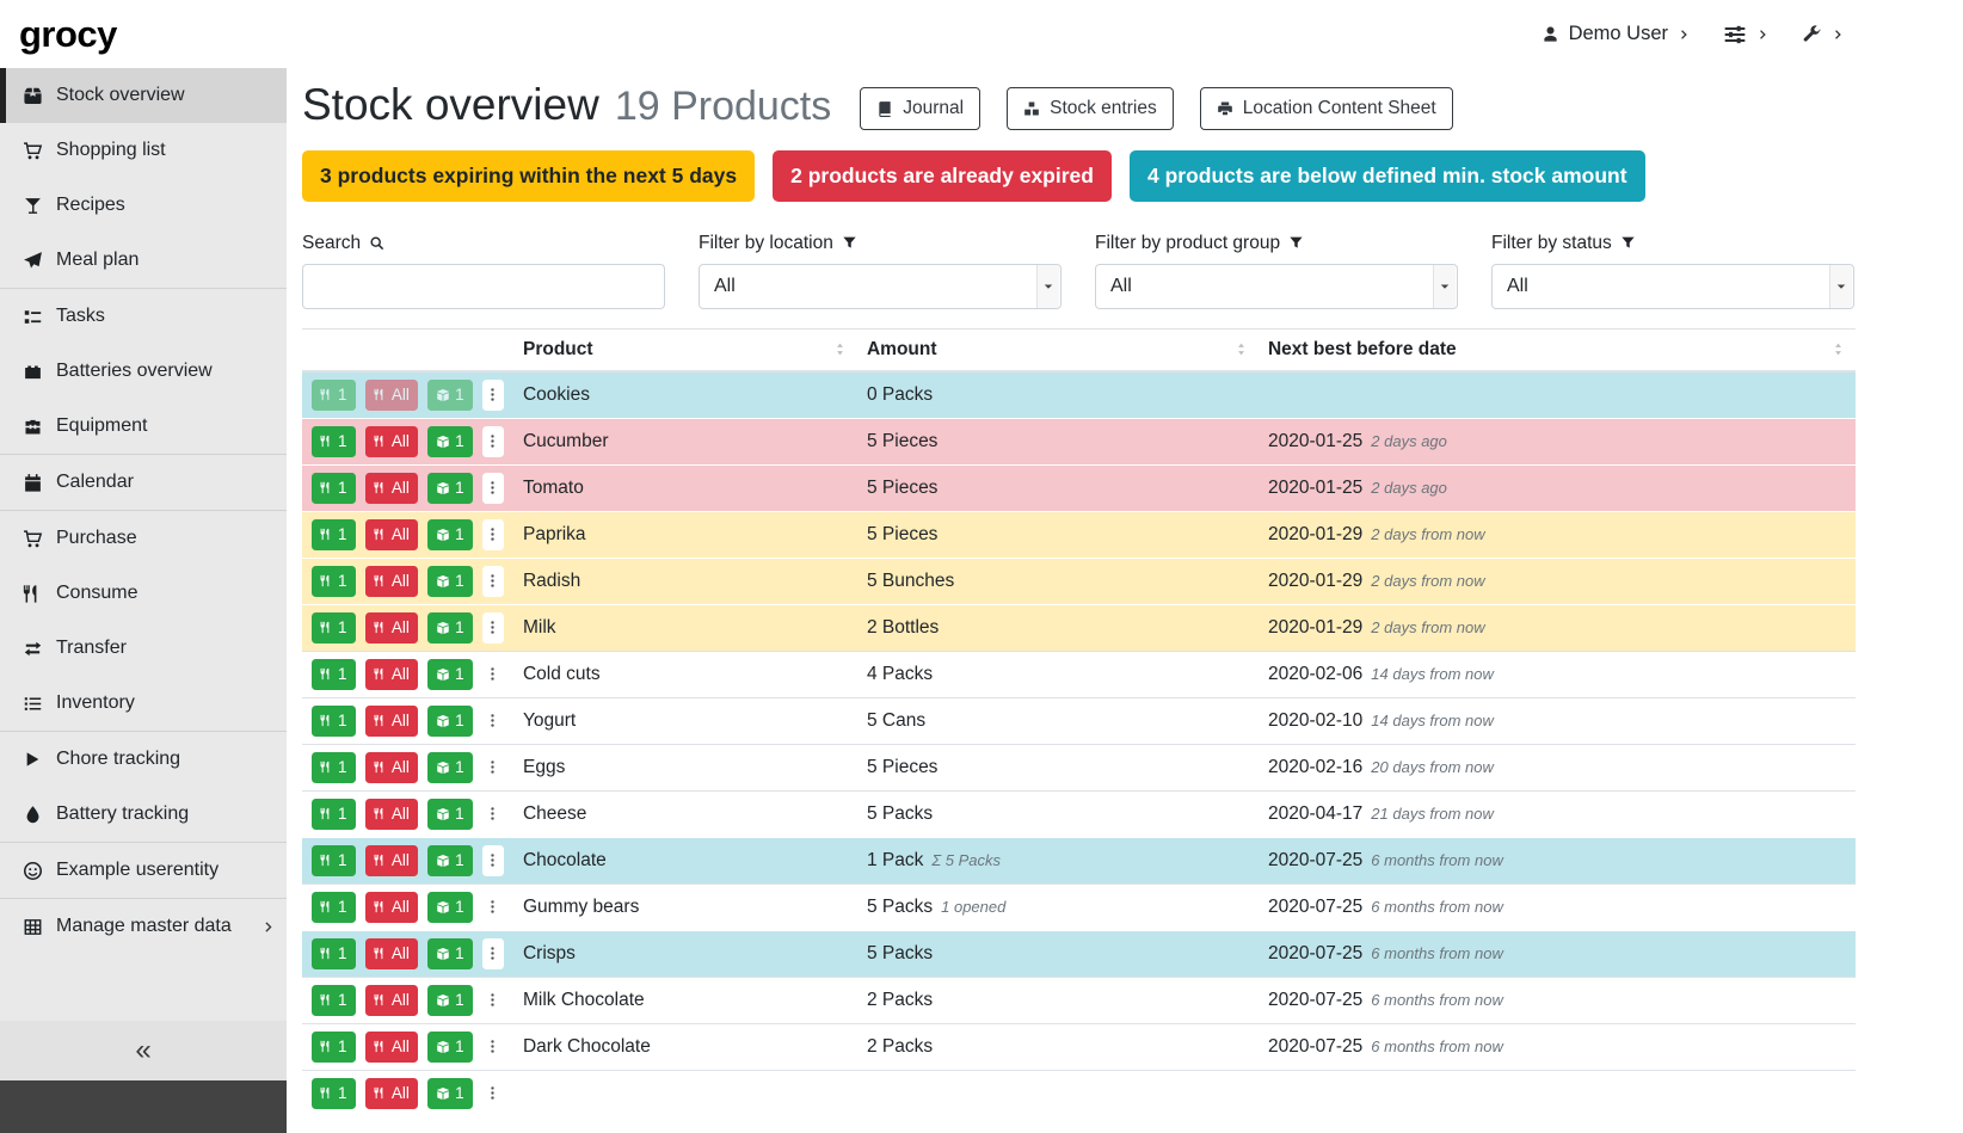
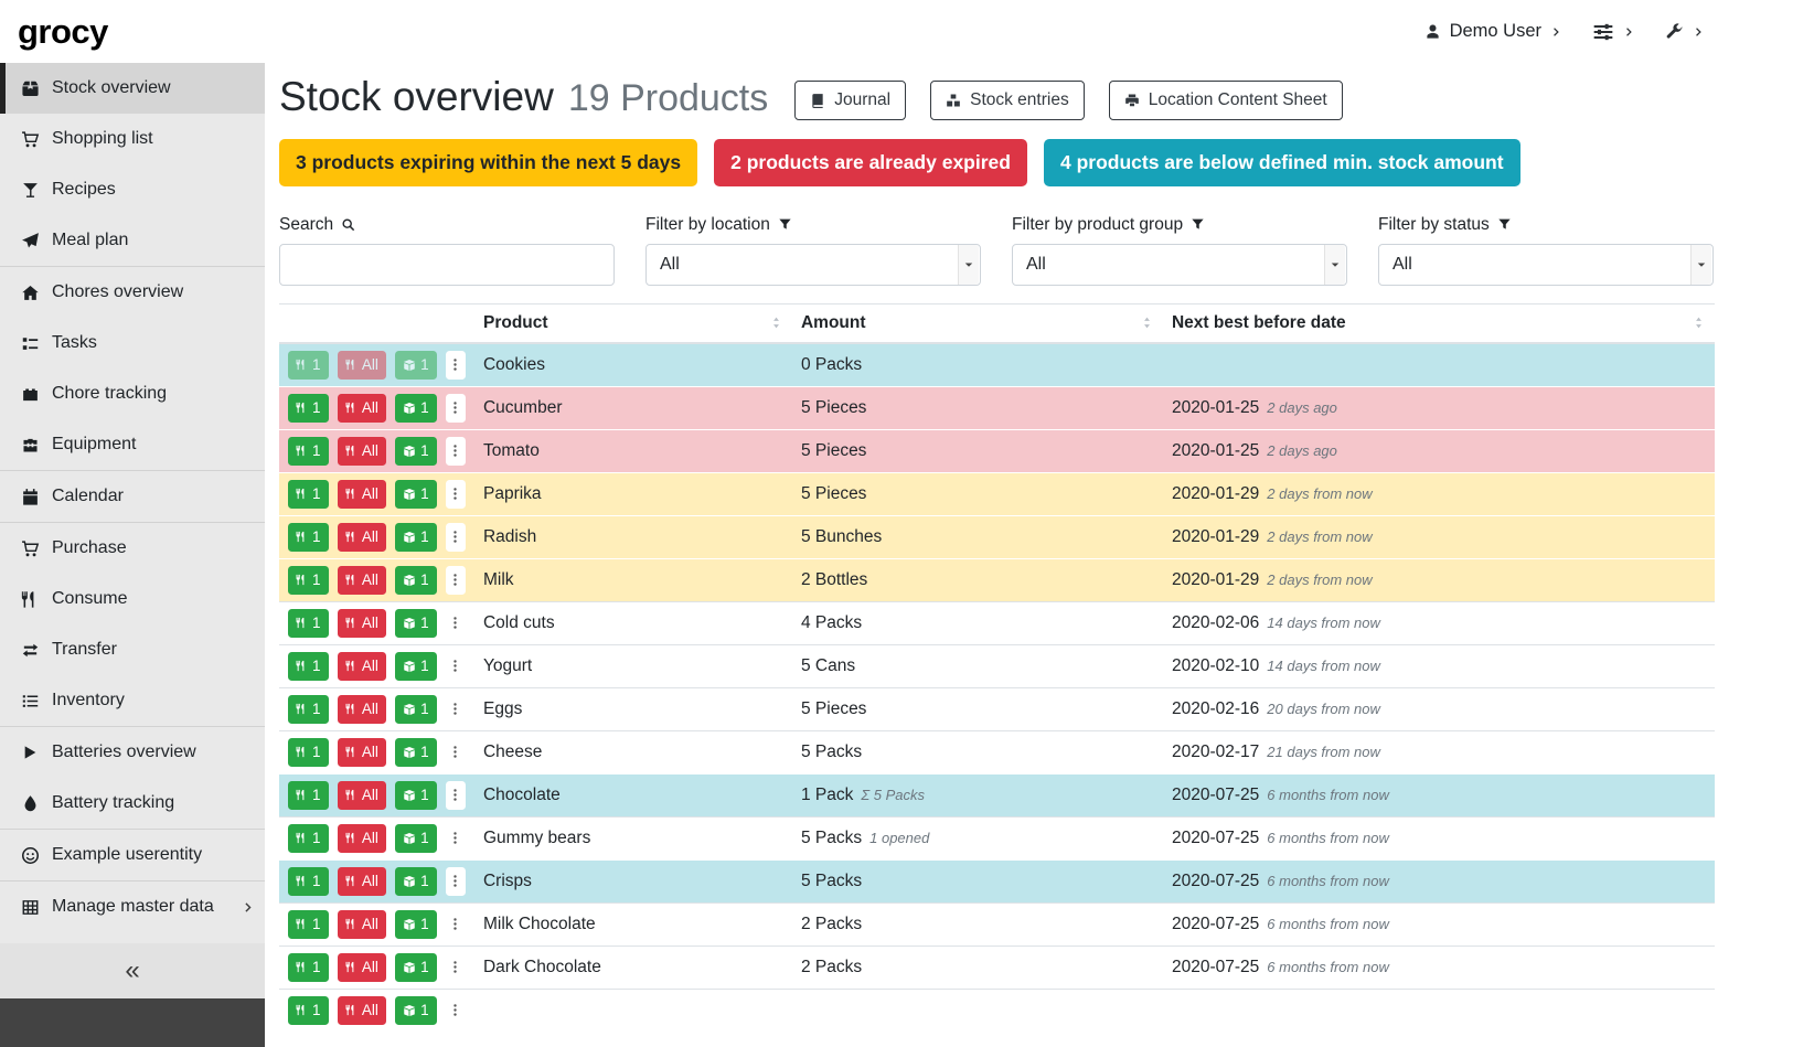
  grocy
  Demo User
  Stock overview
  Shopping list
  Recipes
  Meal plan
+ Chores overview
  Tasks
- Batteries overview
+ Chore tracking
  Equipment
  Calendar
  Purchase
  Consume
  Transfer
  Inventory
- Chore tracking
+ Batteries overview
  Battery tracking
  Example userentity
  Manage master data
  «
  Stock overview
  19 Products
  Journal
  Stock entries
  Location Content Sheet
  3 products expiring within the next 5 days
  2 products are already expired
  4 products are below defined min. stock amount
  Search
  Filter by location
  All
  Filter by product group
  All
  Filter by status
  All
  	Product	Amount	Next best before date
  1 All 1	Cookies	0 Packs
  1 All 1	Cucumber	5 Pieces	2020-01-25 2 days ago
  1 All 1	Tomato	5 Pieces	2020-01-25 2 days ago
  1 All 1	Paprika	5 Pieces	2020-01-29 2 days from now
  1 All 1	Radish	5 Bunches	2020-01-29 2 days from now
  1 All 1	Milk	2 Bottles	2020-01-29 2 days from now
  1 All 1	Cold cuts	4 Packs	2020-02-06 14 days from now
  1 All 1	Yogurt	5 Cans	2020-02-10 14 days from now
  1 All 1	Eggs	5 Pieces	2020-02-16 20 days from now
- 1 All 1	Cheese	5 Packs	2020-04-17 21 days from now
+ 1 All 1	Cheese	5 Packs	2020-02-17 21 days from now
  1 All 1	Chocolate	1 Pack Σ 5 Packs	2020-07-25 6 months from now
  1 All 1	Gummy bears	5 Packs 1 opened	2020-07-25 6 months from now
  1 All 1	Crisps	5 Packs	2020-07-25 6 months from now
  1 All 1	Milk Chocolate	2 Packs	2020-07-25 6 months from now
  1 All 1	Dark Chocolate	2 Packs	2020-07-25 6 months from now
  1 All 1
